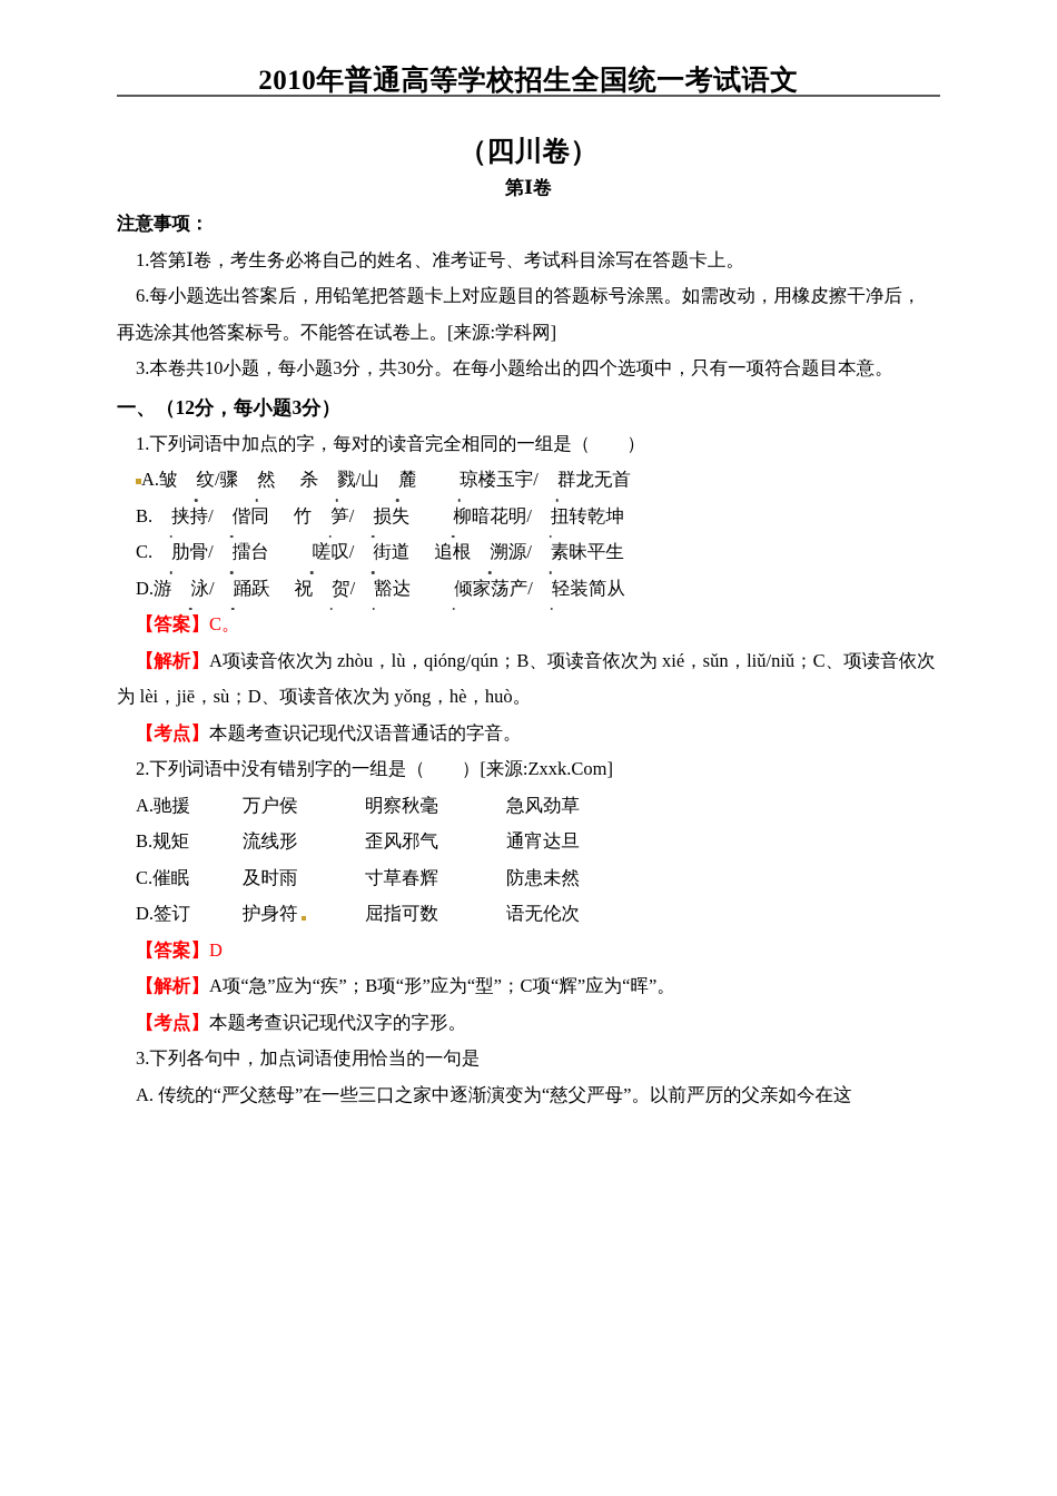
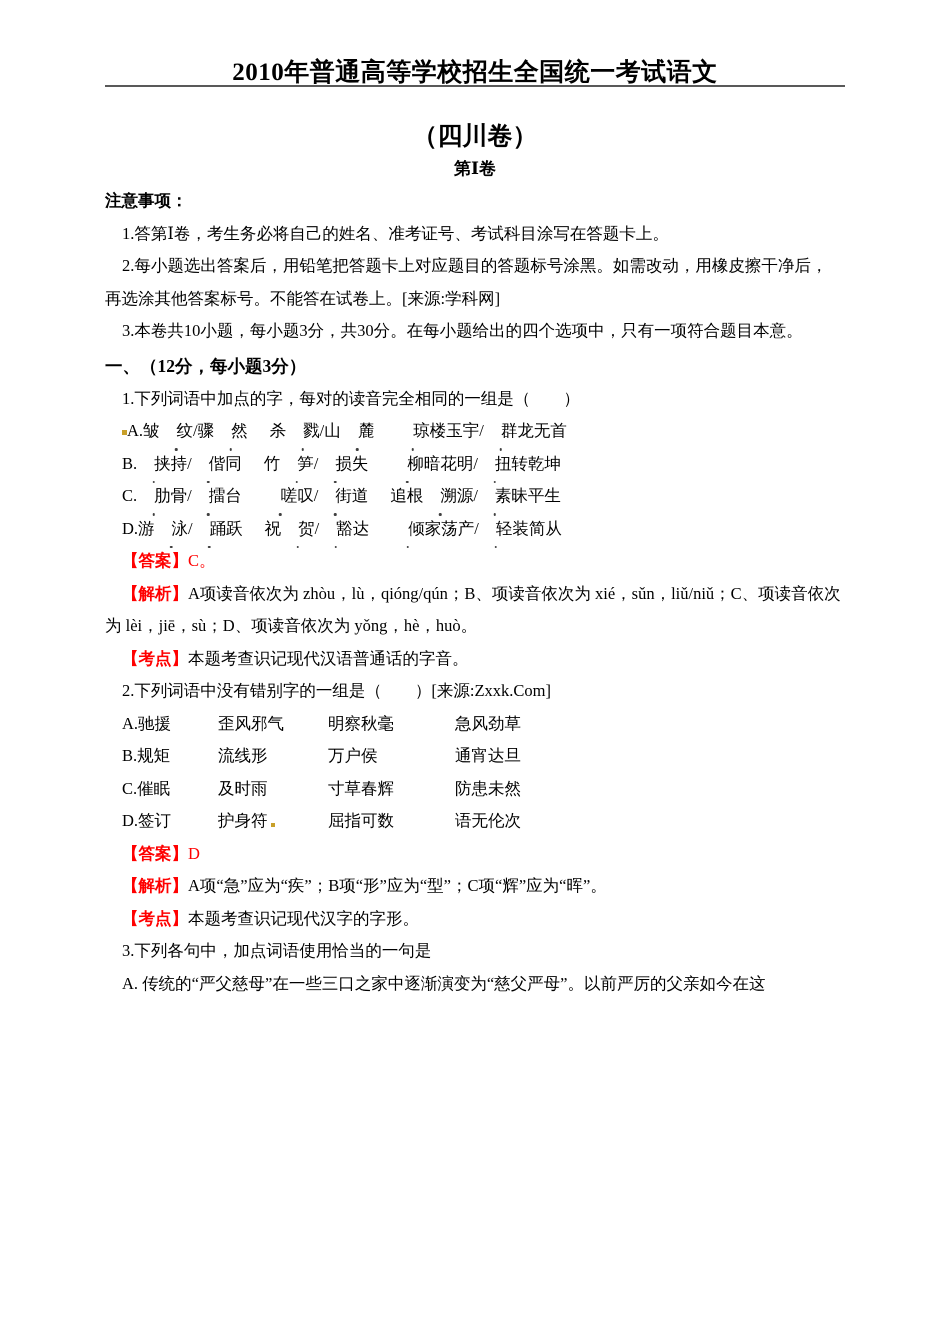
  2010年普通高等学校招生全国统一考试语文
  （四川卷）
  第Ⅰ卷
  注意事项：
  1.答第Ⅰ卷，考生务必将自己的姓名、准考证号、考试科目涂写在答题卡上。
- 6.每小题选出答案后，用铅笔把答题卡上对应题目的答题标号涂黑。如需改动，用橡皮擦干净后，
+ 2.每小题选出答案后，用铅笔把答题卡上对应题目的答题标号涂黑。如需改动，用橡皮擦干净后，
  再选涂其他答案标号。不能答在试卷上。[来源:学科网]
  3.本卷共10小题，每小题3分，共30分。在每小题给出的四个选项中，只有一项符合题目本意。
  一、（12分，每小题3分）
  1.下列词语中加点的字，每对的读音完全相同的一组是（ ）
  A.皱 纹/骤 然 杀 戮/山 麓 琼楼玉宇/ 群龙无首
  B. 挟持/ 偕同 竹 笋/ 损失 柳暗花明/ 扭转乾坤
  C. 肋骨/ 擂台 嗟叹/ 街道 追根 溯源/ 素昧平生
  D.游 泳/ 踊跃 祝 贺/ 豁达 倾家荡产/ 轻装简从
  【答案】C。
  【解析】A项读音依次为 zhòu，lù，qióng/qún；B、项读音依次为 xié，sǔn，liǔ/niǔ；C、项读音依次
  为 lèi，jiē，sù；D、项读音依次为 yǒng，hè，huò。
  【考点】本题考查识记现代汉语普通话的字音。
  2.下列词语中没有错别字的一组是（ ）[来源:Zxxk.Com]
  A.驰援
- 万户侯
+ 歪风邪气
  明察秋毫
  急风劲草
  B.规矩
  流线形
- 歪风邪气
+ 万户侯
  通宵达旦
  C.催眠
  及时雨
  寸草春辉
  防患未然
  D.签订
  护身符
  屈指可数
  语无伦次
  【答案】D
  【解析】A项“急”应为“疾”；B项“形”应为“型”；C项“辉”应为“晖”。
  【考点】本题考查识记现代汉字的字形。
  3.下列各句中，加点词语使用恰当的一句是
  A. 传统的“严父慈母”在一些三口之家中逐渐演变为“慈父严母”。以前严厉的父亲如今在这
